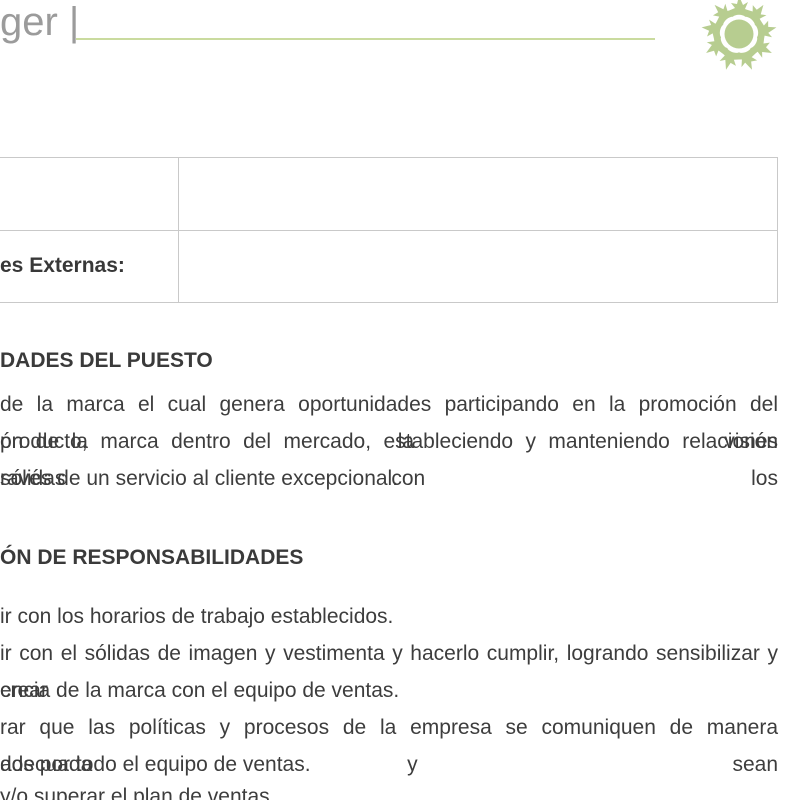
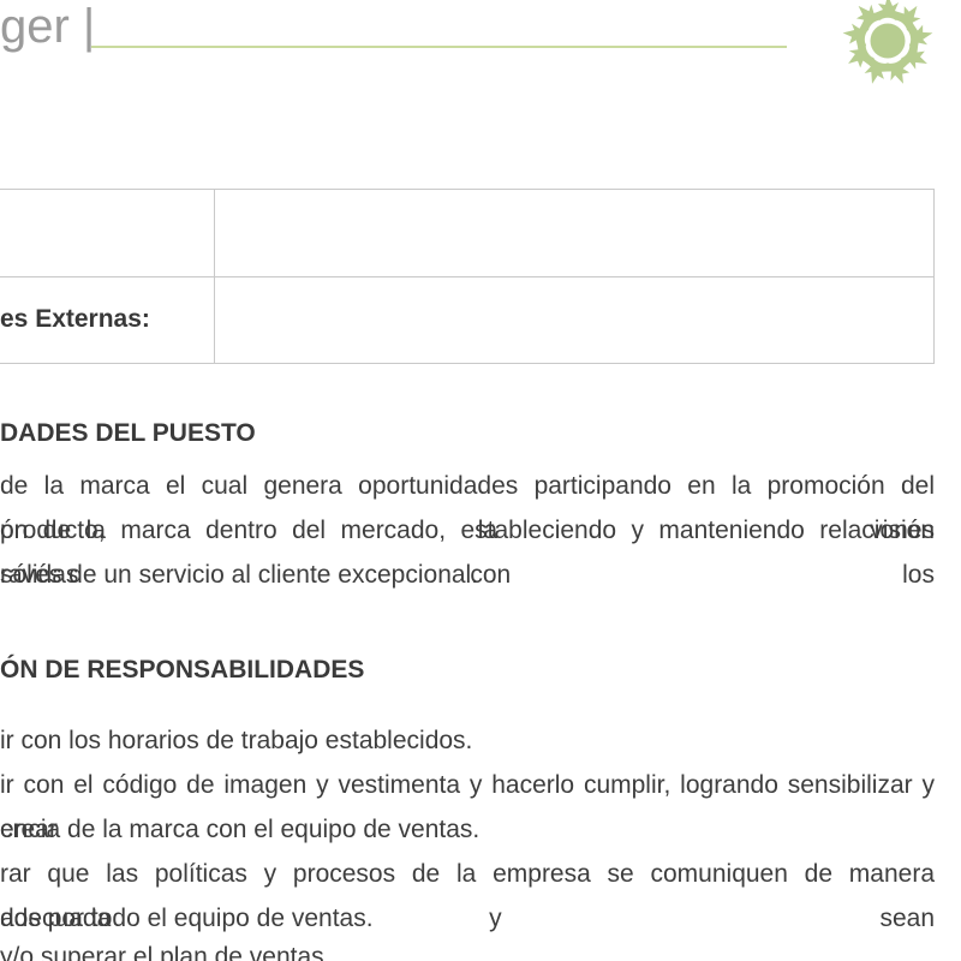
  ger |
  es Externas:
  DADES DEL PUESTO
  de la marca el cual genera oportunidades participando en la promoción del producto, la visión
  ón de la marca dentro del mercado, estableciendo y manteniendo relaciones sólidas con los
  ravés de un servicio al cliente excepcional.
  ÓN DE RESPONSABILIDADES
  ir con los horarios de trabajo establecidos.
- ir con el sólidas de imagen y vestimenta y hacerlo cumplir, logrando sensibilizar y crear
+ ir con el código de imagen y vestimenta y hacerlo cumplir, logrando sensibilizar y crear
  encia de la marca con el equipo de ventas.
  rar que las políticas y procesos de la empresa se comuniquen de manera adecuada y sean
  dos por todo el equipo de ventas.
  y/o superar el plan de ventas.
